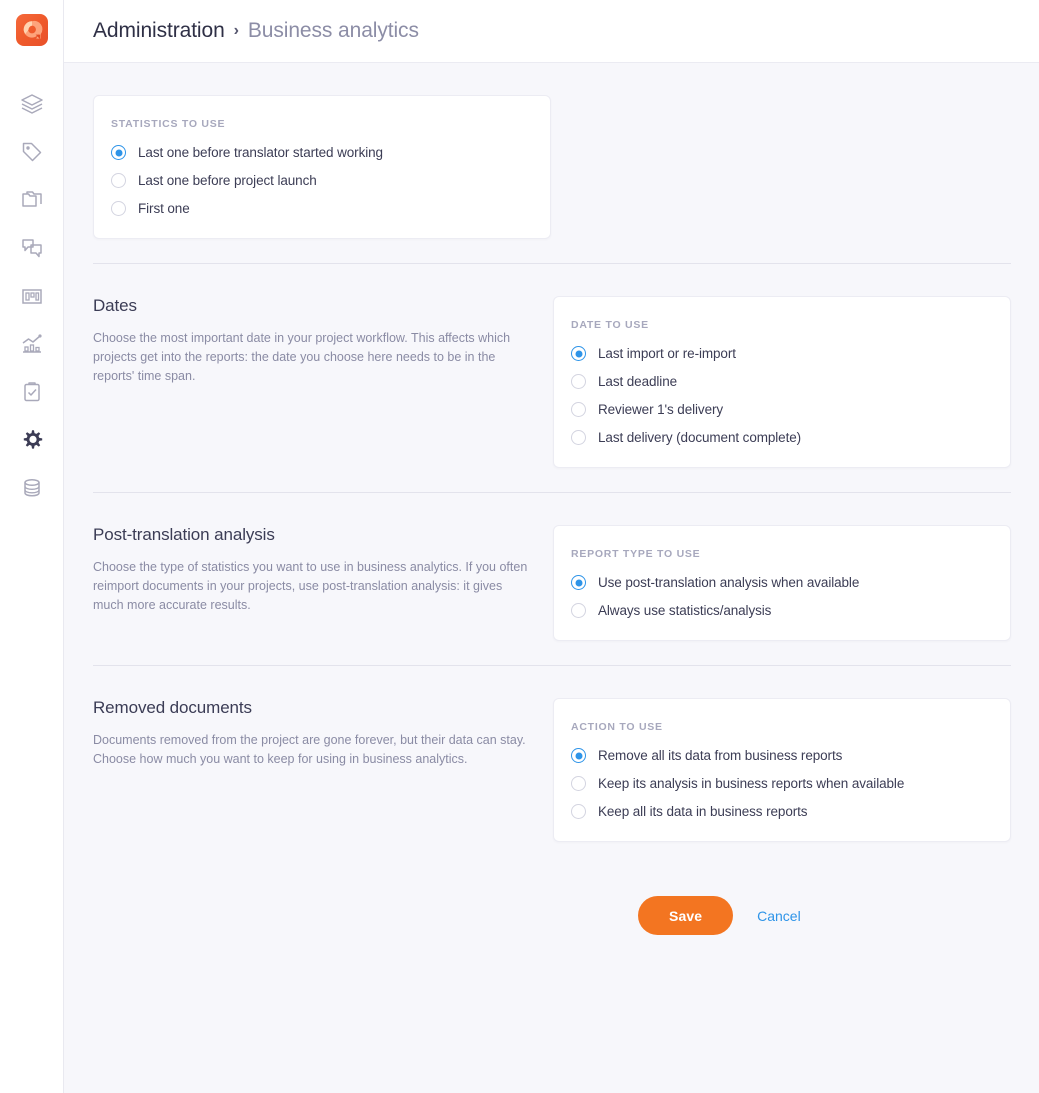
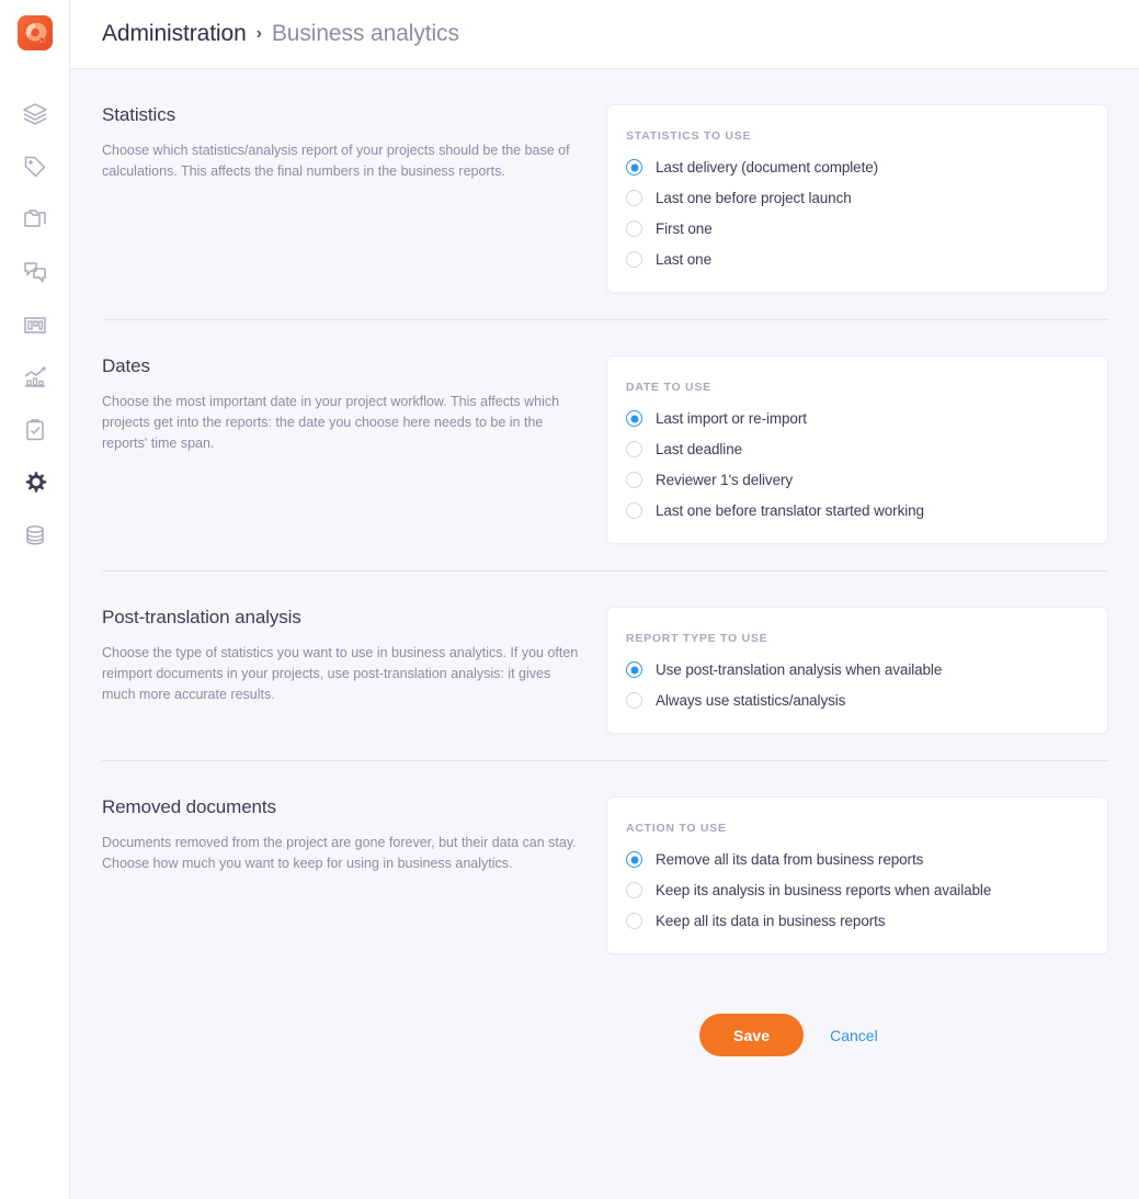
  Administration
  ›
  Business analytics
+ Statistics
+ Choose which statistics/analysis report of your projects should be the base of calculations. This affects the final numbers in the business reports.
  STATISTICS TO USE
- Last one before translator started working
+ Last delivery (document complete)
  Last one before project launch
  First one
+ Last one
  Dates
  Choose the most important date in your project workflow. This affects which projects get into the reports: the date you choose here needs to be in the reports' time span.
  DATE TO USE
  Last import or re-import
  Last deadline
  Reviewer 1's delivery
- Last delivery (document complete)
+ Last one before translator started working
  Post-translation analysis
  Choose the type of statistics you want to use in business analytics. If you often reimport documents in your projects, use post-translation analysis: it gives much more accurate results.
  REPORT TYPE TO USE
  Use post-translation analysis when available
  Always use statistics/analysis
  Removed documents
  Documents removed from the project are gone forever, but their data can stay. Choose how much you want to keep for using in business analytics.
  ACTION TO USE
  Remove all its data from business reports
  Keep its analysis in business reports when available
  Keep all its data in business reports
  Save
  Cancel
